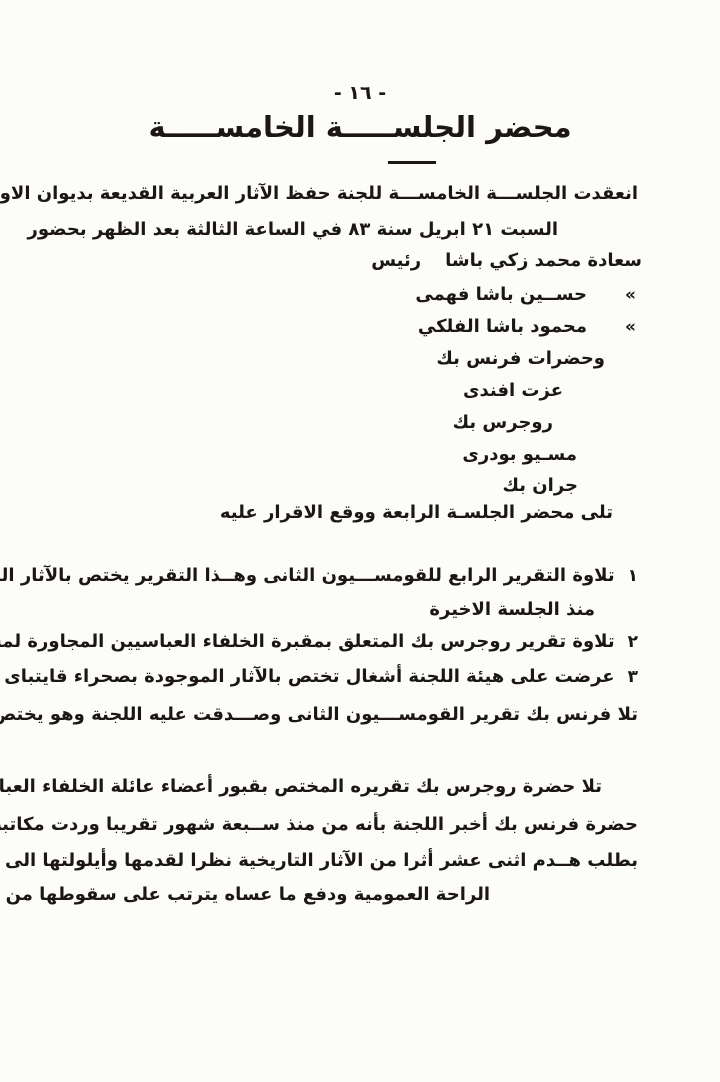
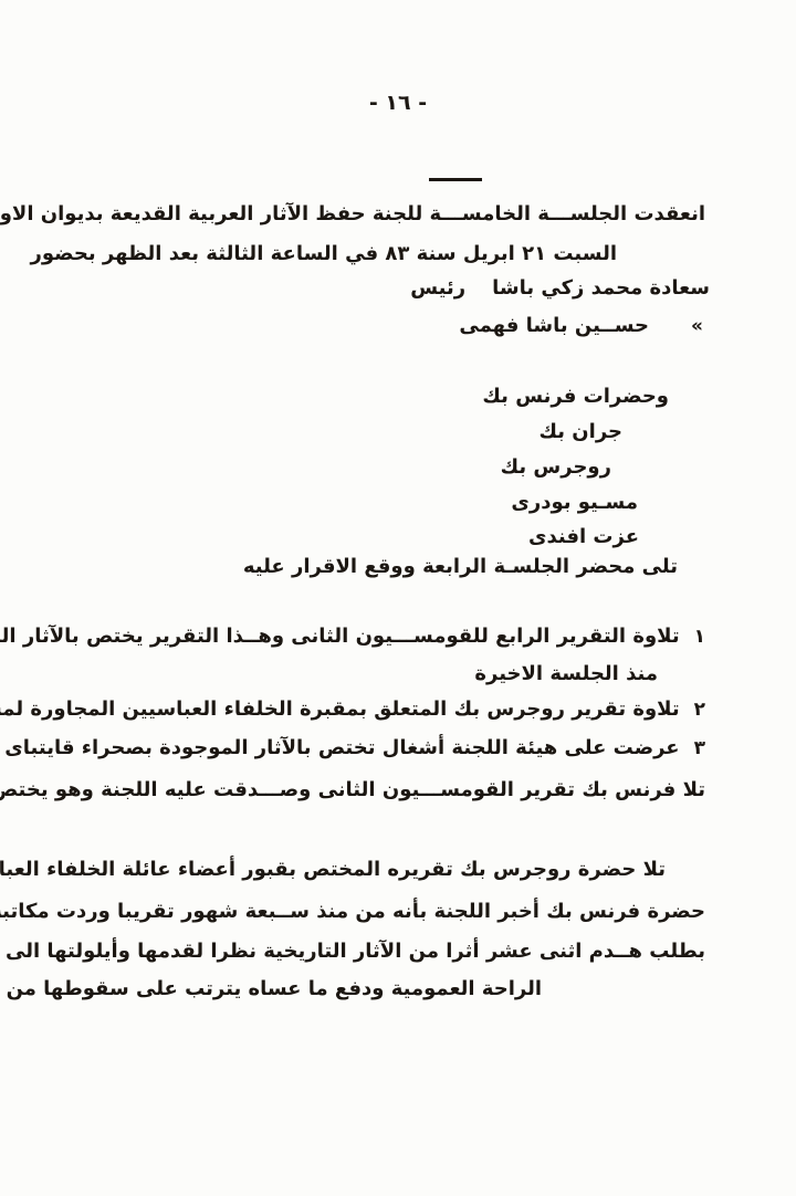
  - ١٦ -
- محضر الجلســـــة الخامســـــة
  انعقدت الجلســـة الخامســـة للجنة حفظ الآثار العربية القديعة بديوان الاو
  السبت ٢١ ابريل سنة ٨٣ في الساعة الثالثة بعد الظهر بحضور
  سعادة محمد زكي باشارئيس
  «حســين باشا فهمى
- «محمود باشا الفلكي
  وحضرات فرنس بك
- عزت افندى
+ جران بك
  روجرس بك
  مسـيو بودرى
- جران بك
+ عزت افندى
  تلى محضر الجلسـة الرابعة ووقع الاقرار عليه
  ١تلاوة التقرير الرابع للقومســـيون الثانى وهــذا التقرير يختص بالآثار ال
  منذ الجلسة الاخيرة
  ٢تلاوة تقرير روجرس بك المتعلق بمقبرة الخلفاء العباسيين المجاورة لم
  ٣عرضت على هيئة اللجنة أشغال تختص بالآثار الموجودة بصحراء قايتباى
  تلا فرنس بك تقرير القومســـيون الثانى وصـــدقت عليه اللجنة وهو يختص
  تلا حضرة روجرس بك تقريره المختص بقبور أعضاء عائلة الخلفاء العبا
  حضرة فرنس بك أخبر اللجنة بأنه من منذ ســبعة شهور تقريبا وردت مكاتب
  بطلب هــدم اثنى عشر أثرا من الآثار التاريخية نظرا لقدمها وأيلولتها الى
  الراحة العمومية ودفع ما عساه يترتب على سقوطها من
